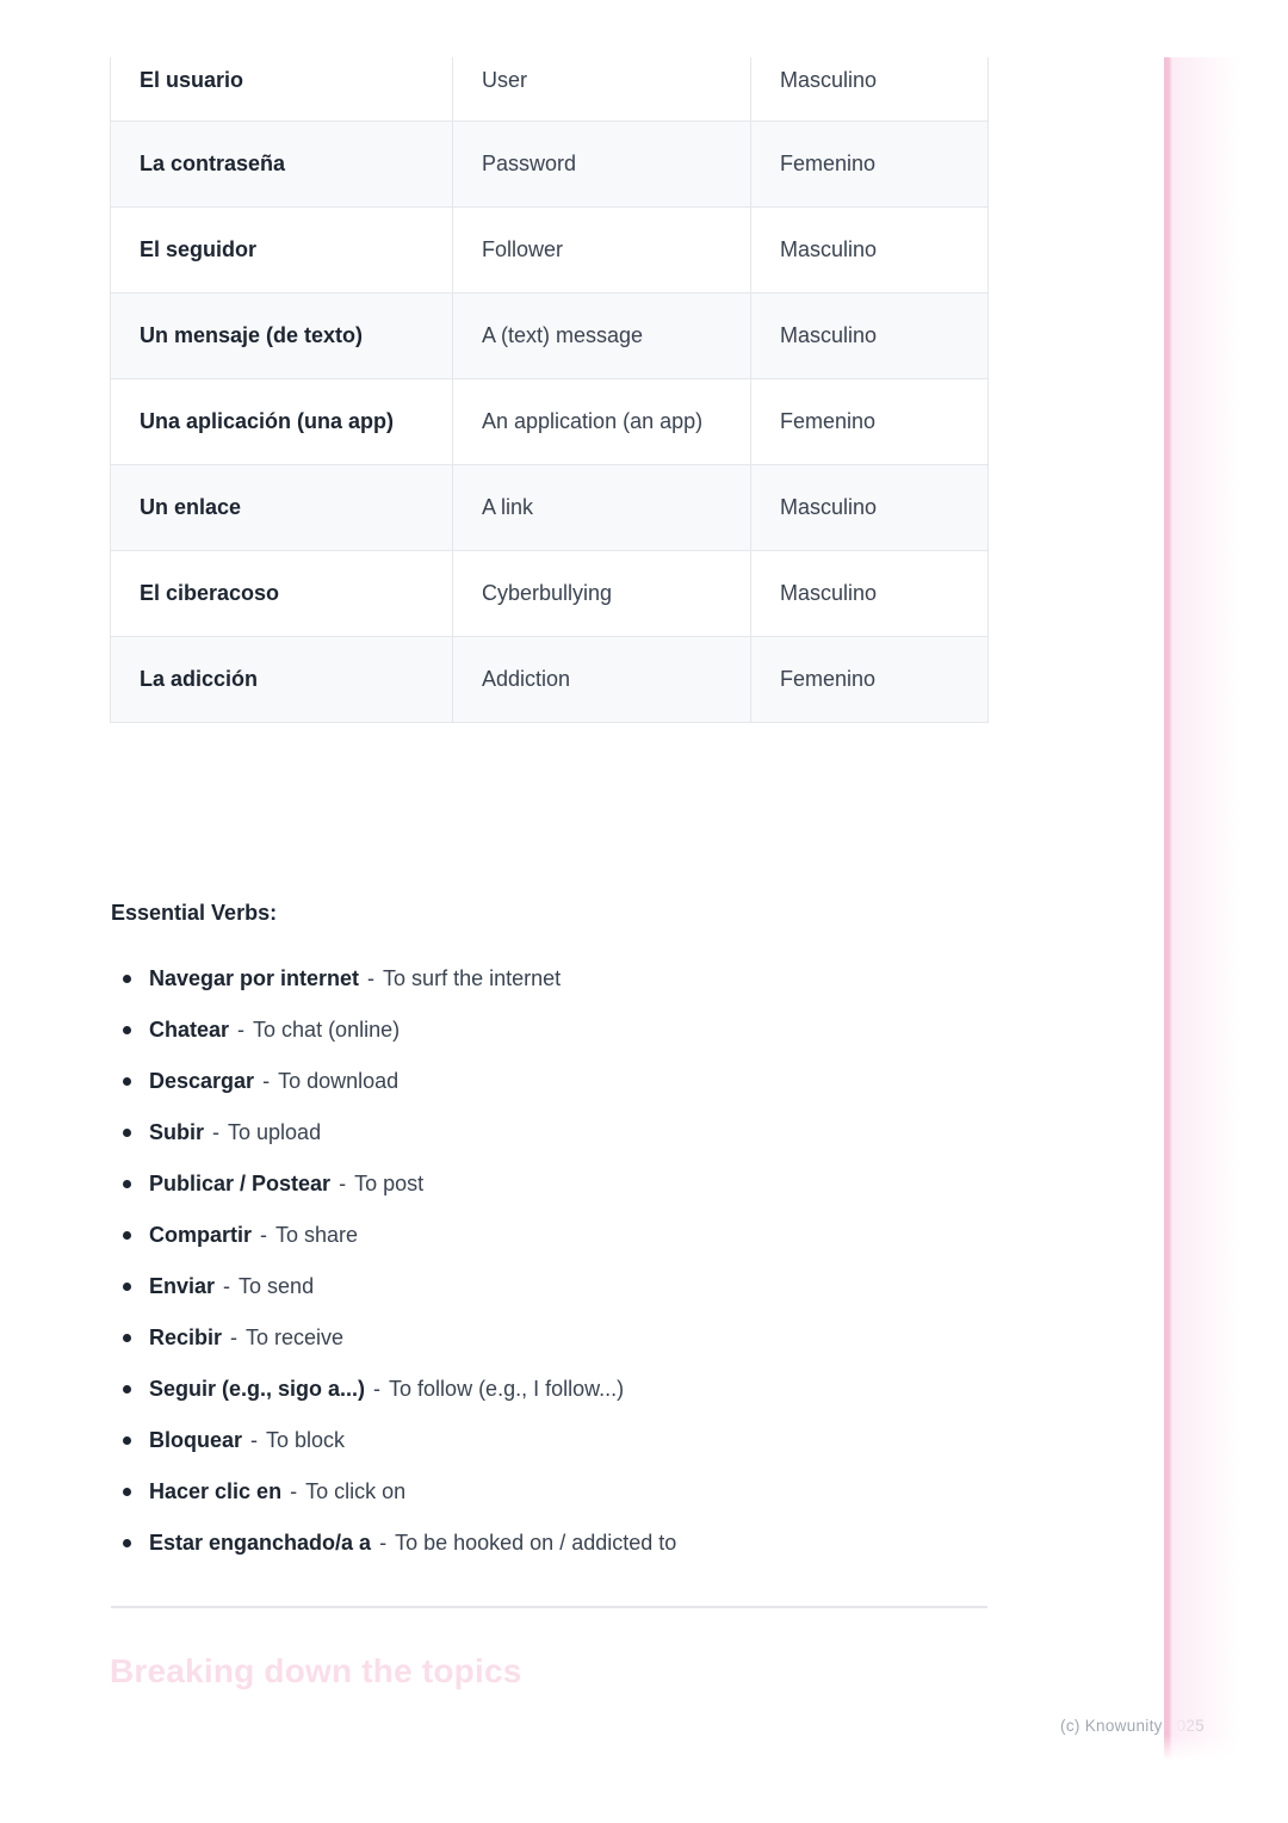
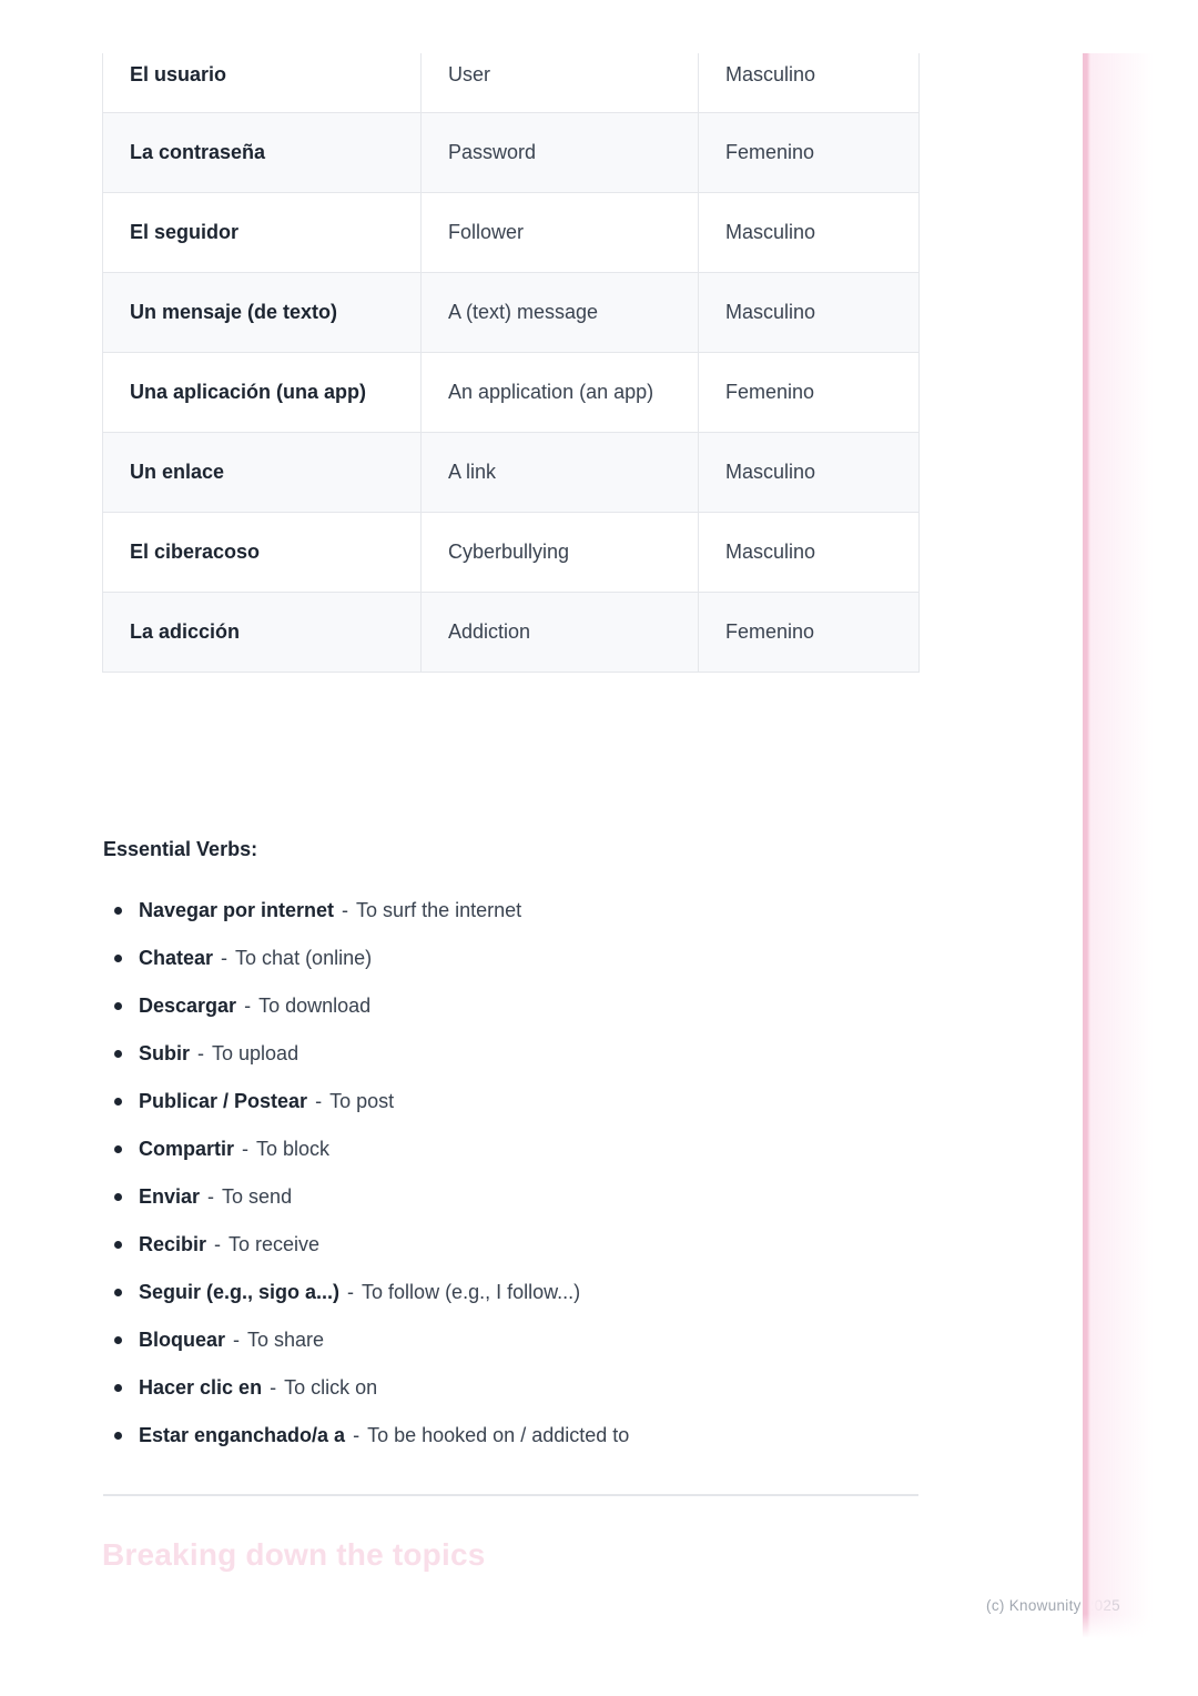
  El usuario	User	Masculino
  La contraseña	Password	Femenino
  El seguidor	Follower	Masculino
  Un mensaje (de texto)	A (text) message	Masculino
  Una aplicación (una app)	An application (an app)	Femenino
  Un enlace	A link	Masculino
  El ciberacoso	Cyberbullying	Masculino
  La adicción	Addiction	Femenino
  Essential Verbs:
  Navegar por internet - To surf the internet
  Chatear - To chat (online)
  Descargar - To download
  Subir - To upload
  Publicar / Postear - To post
- Compartir - To share
+ Compartir - To block
  Enviar - To send
  Recibir - To receive
  Seguir (e.g., sigo a...) - To follow (e.g., I follow...)
- Bloquear - To block
+ Bloquear - To share
  Hacer clic en - To click on
  Estar enganchado/a a - To be hooked on / addicted to
  Breaking down the topics
  (c) Knowunity
